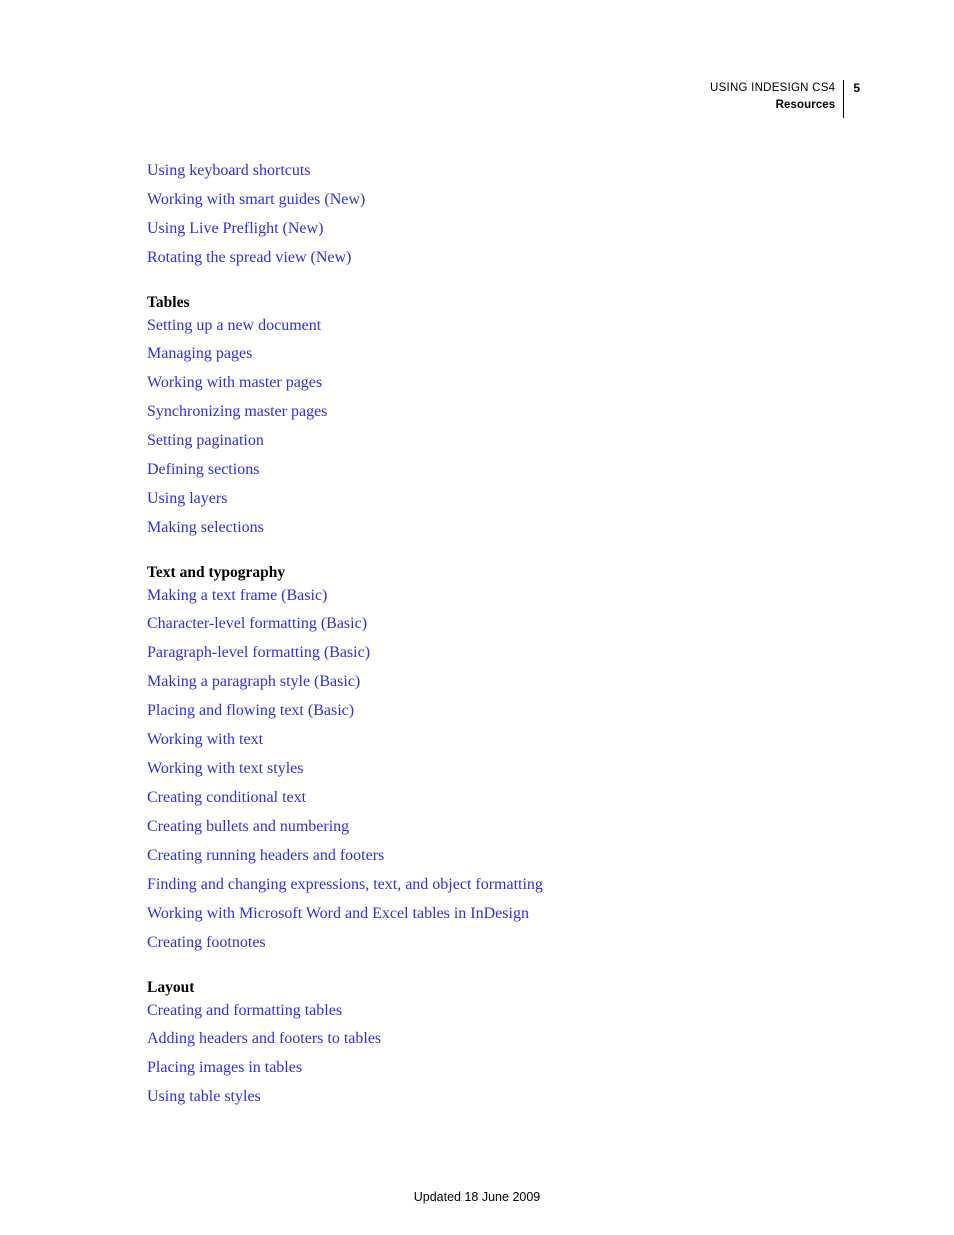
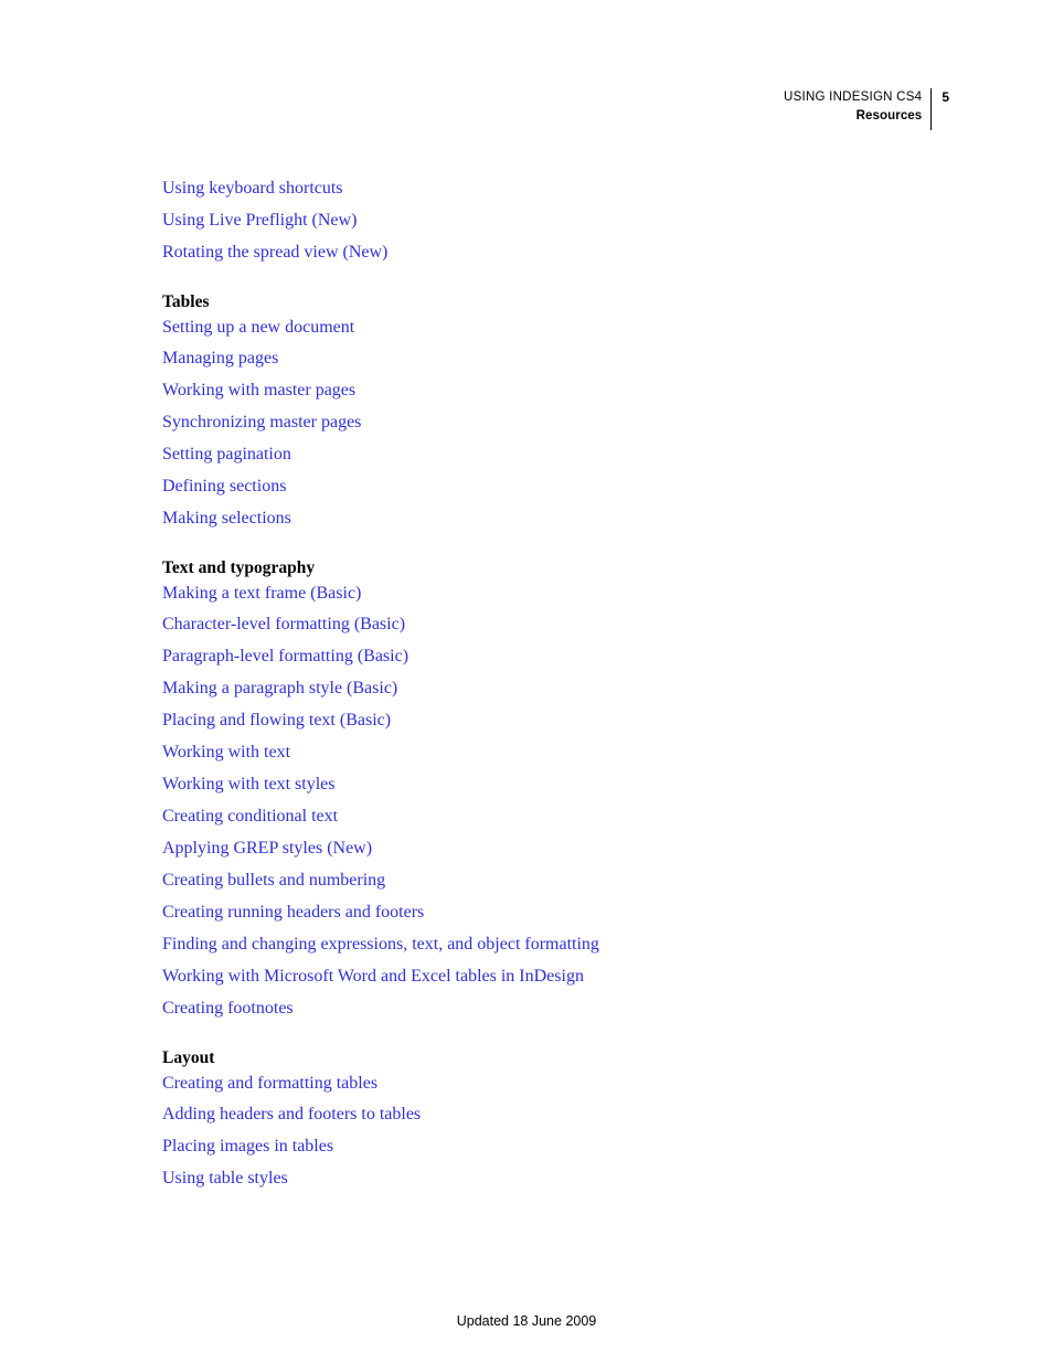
  USING INDESIGN CS4
  Resources
  5
  Using keyboard shortcuts
- Working with smart guides (New)
  Using Live Preflight (New)
  Rotating the spread view (New)
  Tables
  Setting up a new document
  Managing pages
  Working with master pages
  Synchronizing master pages
  Setting pagination
  Defining sections
- Using layers
  Making selections
  Text and typography
  Making a text frame (Basic)
  Character-level formatting (Basic)
  Paragraph-level formatting (Basic)
  Making a paragraph style (Basic)
  Placing and flowing text (Basic)
  Working with text
  Working with text styles
  Creating conditional text
+ Applying GREP styles (New)
  Creating bullets and numbering
  Creating running headers and footers
  Finding and changing expressions, text, and object formatting
  Working with Microsoft Word and Excel tables in InDesign
  Creating footnotes
  Layout
  Creating and formatting tables
  Adding headers and footers to tables
  Placing images in tables
  Using table styles
  Updated 18 June 2009
